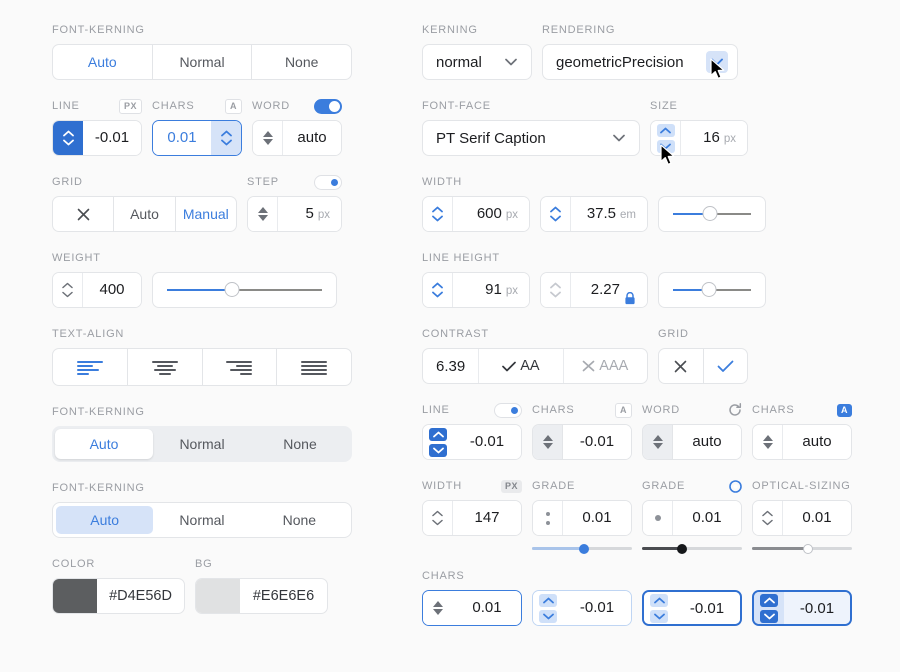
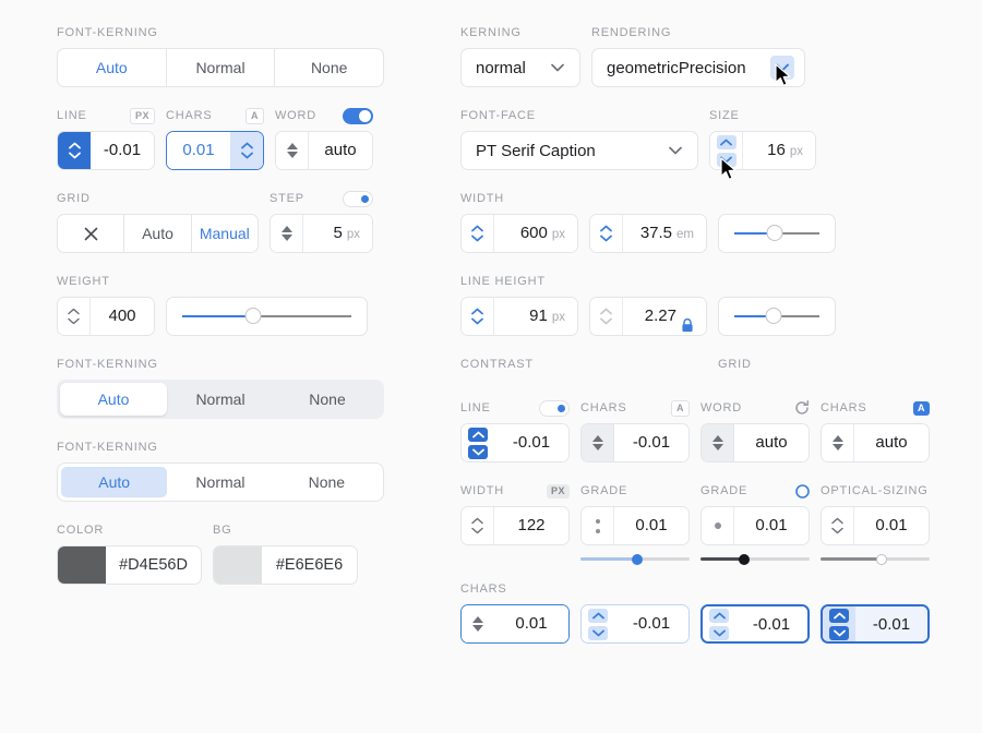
  FONT-KERNING
  Auto
  Normal
  None
  LINE
  PX
  CHARS
  A
  WORD
  -0.01
  0.01
  auto
  GRID
  STEP
  Auto
  Manual
  5
  px
  WEIGHT
  400
- TEXT-ALIGN
  FONT-KERNING
  Auto
  Normal
  None
  FONT-KERNING
  Auto
  Normal
  None
  COLOR
  BG
  #D4E56D
  #E6E6E6
  KERNING
  RENDERING
  normal
  geometricPrecision
  FONT-FACE
  SIZE
  PT Serif Caption
  16
  px
  WIDTH
  600
  px
  37.5
  em
  LINE HEIGHT
  91
  px
  2.27
  CONTRAST
  GRID
- 6.39
- AA
- AAA
  LINE
  CHARS
  A
  WORD
  CHARS
  A
  -0.01
  -0.01
  auto
  auto
  WIDTH
  PX
  GRADE
  GRADE
  OPTICAL-SIZING
- 147
+ 122
  0.01
  0.01
  0.01
  CHARS
  0.01
  -0.01
  -0.01
  -0.01
